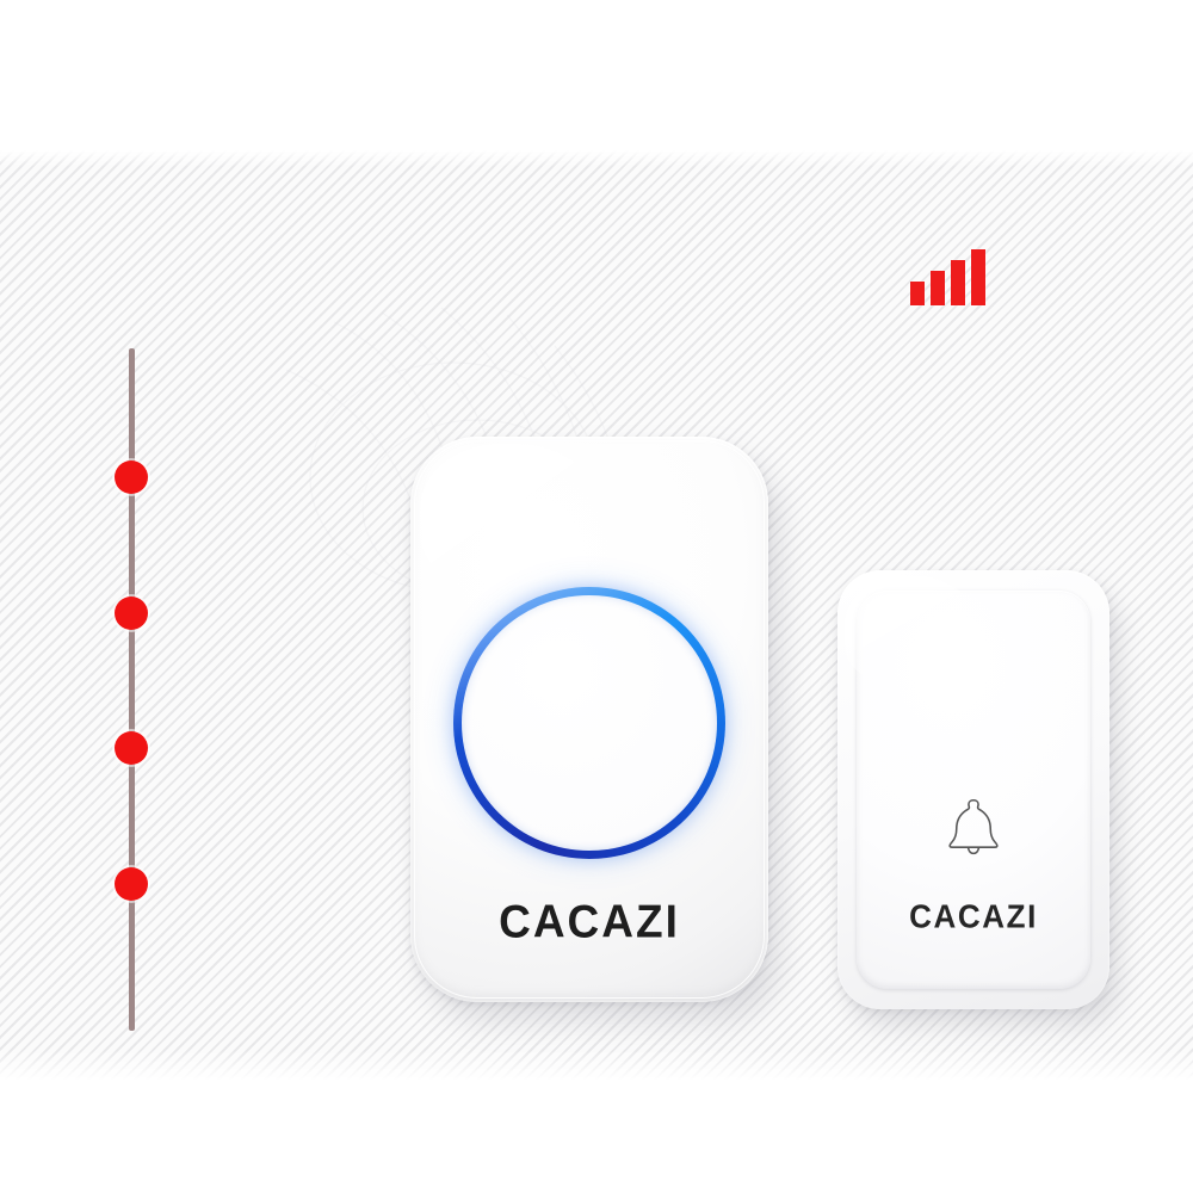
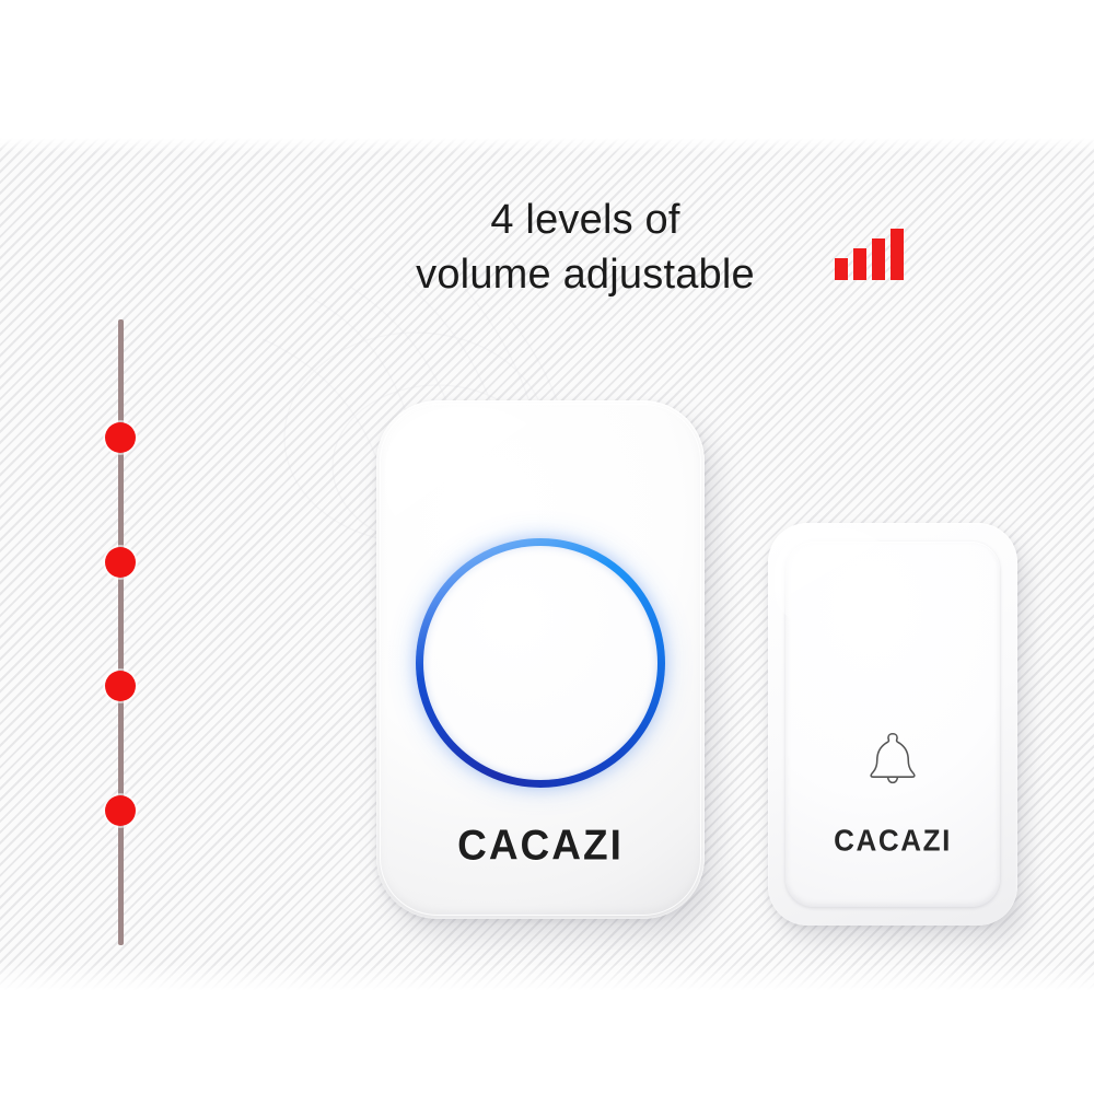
+ 4 levels of
+ volume adjustable
  CACAZI
  CACAZI
